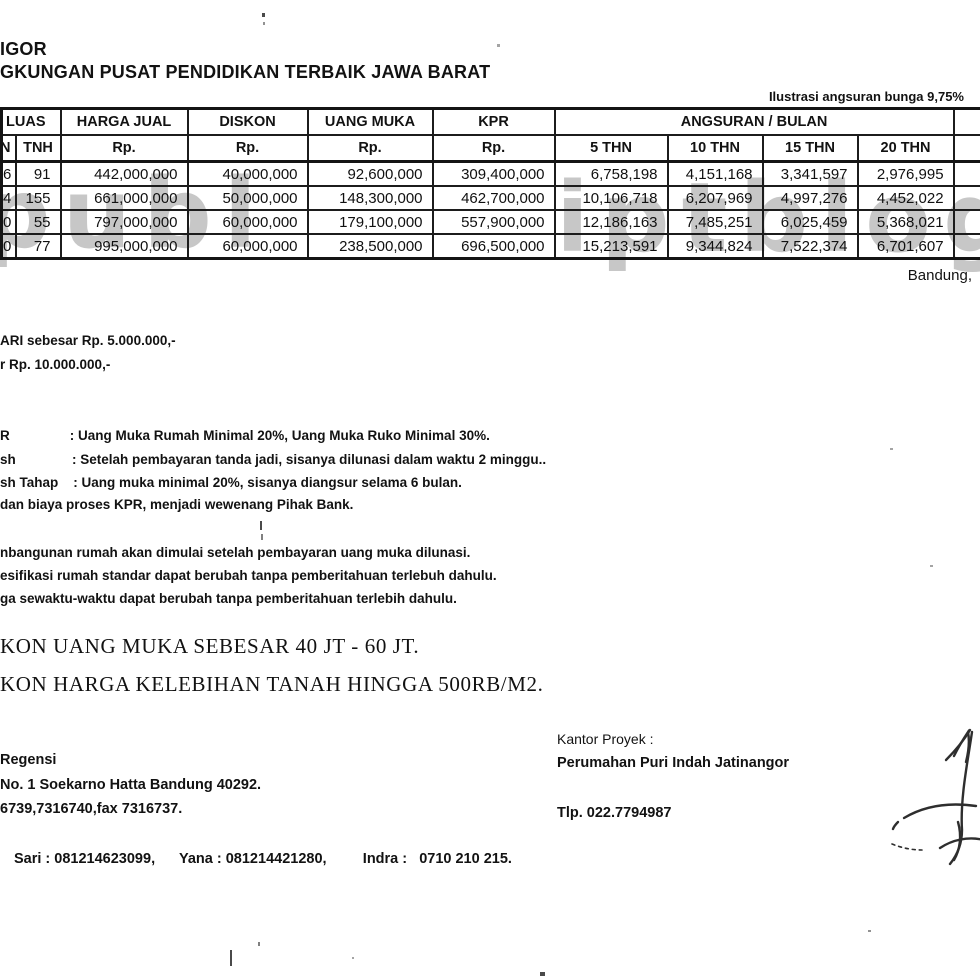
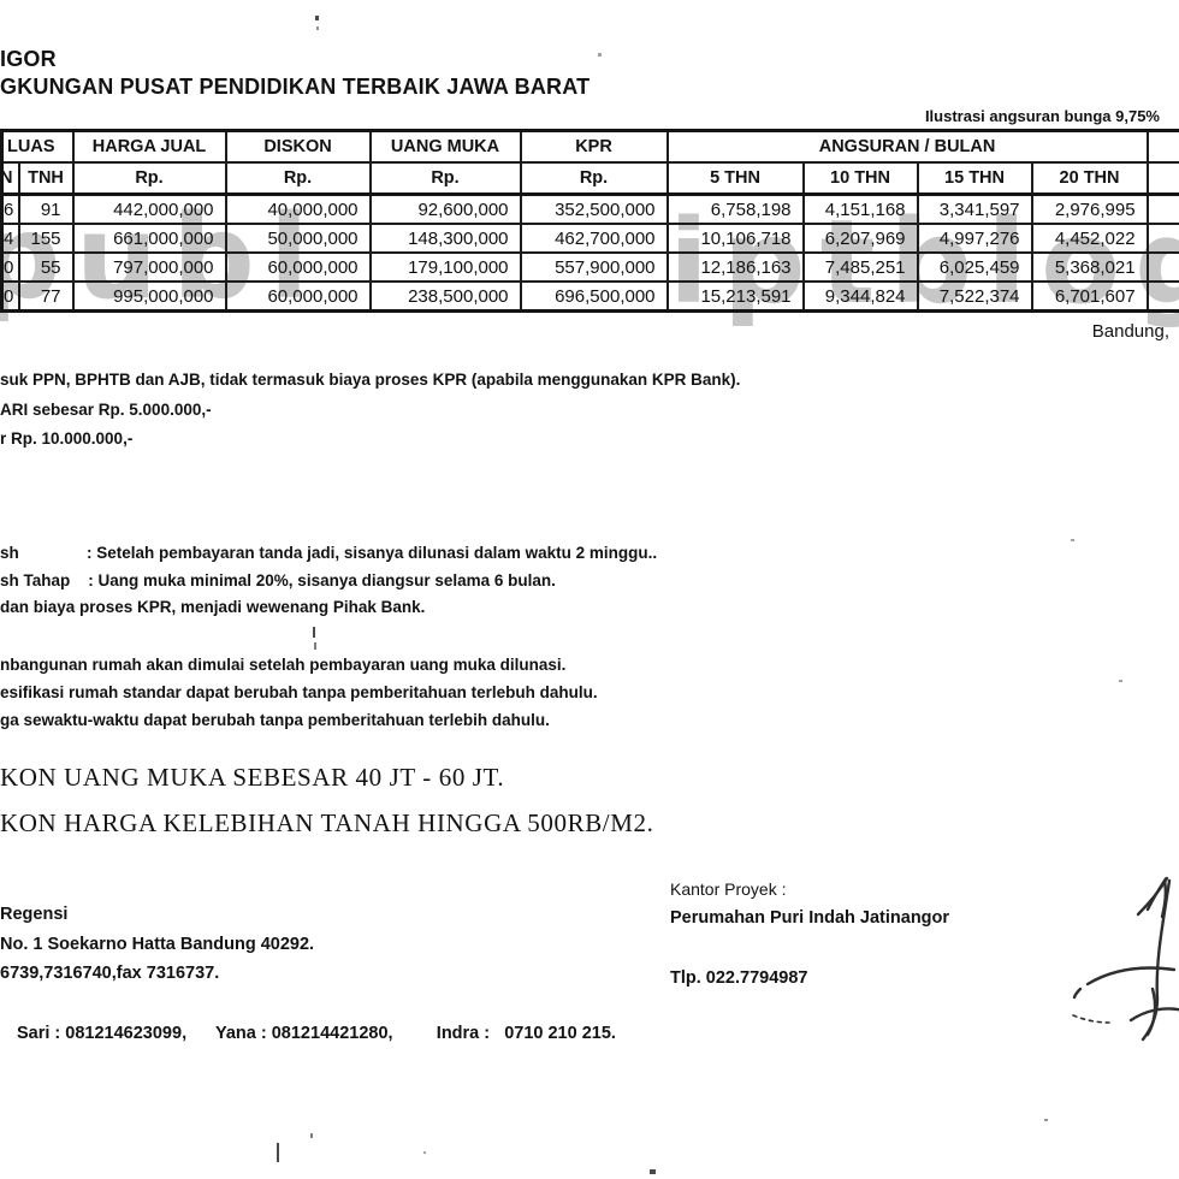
  IGOR
  GKUNGAN PUSAT PENDIDIKAN TERBAIK JAWA BARAT
  Ilustrasi angsuran bunga 9,75%
  publ
  iptblo
  LUAS	HARGA JUAL	DISKON	UANG MUKA	KPR	ANGSURAN / BULAN
  N	TNH	Rp.	Rp.	Rp.	Rp.	5 THN	10 THN	15 THN	20 THN
- 6	91	442,000,000	40,000,000	92,600,000	309,400,000	6,758,198	4,151,168	3,341,597	2,976,995
+ 6	91	442,000,000	40,000,000	92,600,000	352,500,000	6,758,198	4,151,168	3,341,597	2,976,995
  4	155	661,000,000	50,000,000	148,300,000	462,700,000	10,106,718	6,207,969	4,997,276	4,452,022
  0	55	797,000,000	60,000,000	179,100,000	557,900,000	12,186,163	7,485,251	6,025,459	5,368,021
  0	77	995,000,000	60,000,000	238,500,000	696,500,000	15,213,591	9,344,824	7,522,374	6,701,607
  Bandung,
+ suk PPN, BPHTB dan AJB, tidak termasuk biaya proses KPR (apabila menggunakan KPR Bank).
  ARI sebesar Rp. 5.000.000,-
  r Rp. 10.000.000,-
- R : Uang Muka Rumah Minimal 20%, Uang Muka Ruko Minimal 30%.
  sh : Setelah pembayaran tanda jadi, sisanya dilunasi dalam waktu 2 minggu..
  sh Tahap : Uang muka minimal 20%, sisanya diangsur selama 6 bulan.
  dan biaya proses KPR, menjadi wewenang Pihak Bank.
  nbangunan rumah akan dimulai setelah pembayaran uang muka dilunasi.
  esifikasi rumah standar dapat berubah tanpa pemberitahuan terlebuh dahulu.
  ga sewaktu-waktu dapat berubah tanpa pemberitahuan terlebih dahulu.
  KON UANG MUKA SEBESAR 40 JT - 60 JT.
  KON HARGA KELEBIHAN TANAH HINGGA 500RB/M2.
  Regensi
  No. 1 Soekarno Hatta Bandung 40292.
  6739,7316740,fax 7316737.
  Kantor Proyek :
  Perumahan Puri Indah Jatinangor
  Tlp. 022.7794987
  Sari : 081214623099, Yana : 081214421280, Indra : 0710 210 215.
